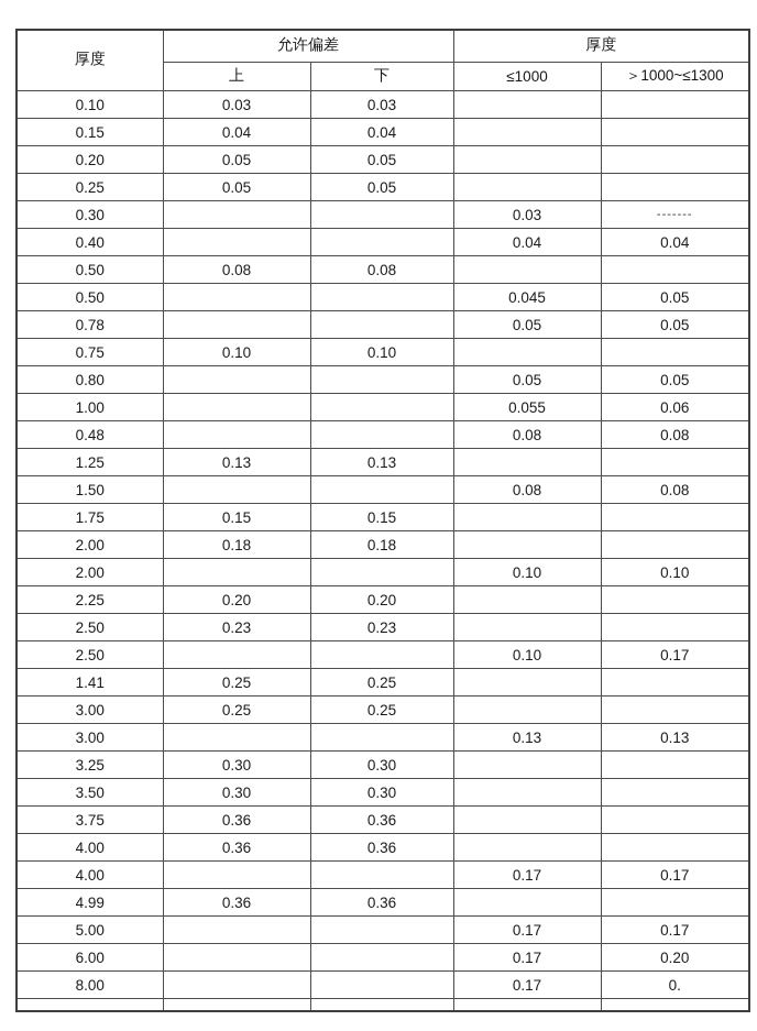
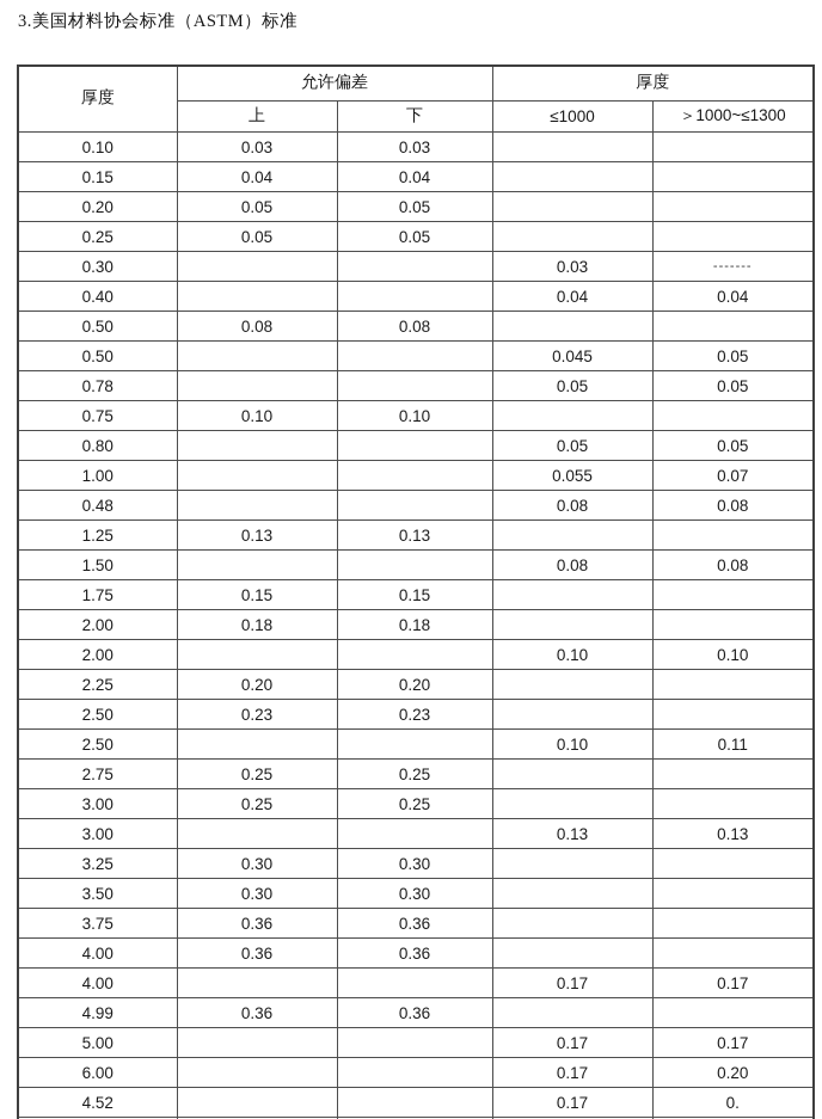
+ 3.美国材料协会标准（ASTM）标准
  厚度	允许偏差	厚度
  上	下	≤1000	＞1000~≤1300
  0.10	0.03	0.03
  0.15	0.04	0.04
  0.20	0.05	0.05
  0.25	0.05	0.05
  0.30			0.03	-------
  0.40			0.04	0.04
  0.50	0.08	0.08
  0.50			0.045	0.05
  0.78			0.05	0.05
  0.75	0.10	0.10
  0.80			0.05	0.05
- 1.00			0.055	0.06
+ 1.00			0.055	0.07
  0.48			0.08	0.08
  1.25	0.13	0.13
  1.50			0.08	0.08
  1.75	0.15	0.15
  2.00	0.18	0.18
  2.00			0.10	0.10
  2.25	0.20	0.20
  2.50	0.23	0.23
- 2.50			0.10	0.17
+ 2.50			0.10	0.11
- 1.41	0.25	0.25
+ 2.75	0.25	0.25
  3.00	0.25	0.25
  3.00			0.13	0.13
  3.25	0.30	0.30
  3.50	0.30	0.30
  3.75	0.36	0.36
  4.00	0.36	0.36
  4.00			0.17	0.17
  4.99	0.36	0.36
  5.00			0.17	0.17
  6.00			0.17	0.20
- 8.00			0.17	0.
+ 4.52			0.17	0.
